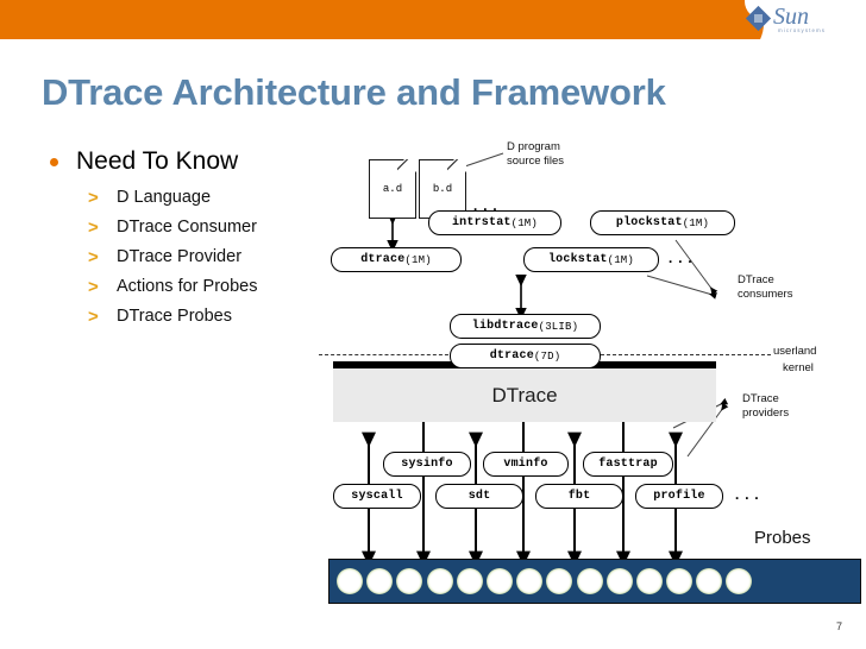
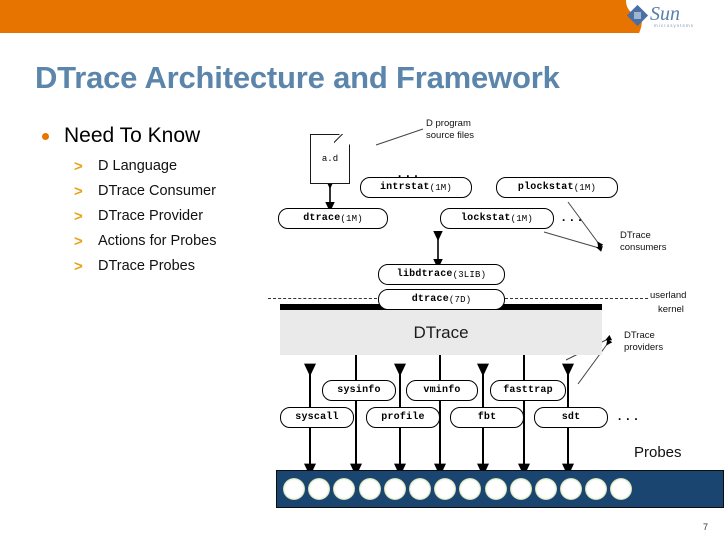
  Sun
  DTrace Architecture and Framework
  Need To Know
  >
  D Language
  >
  DTrace Consumer
  >
  DTrace Provider
  >
  Actions for Probes
  >
  DTrace Probes
  a.d
- b.d
  ...
  D program
  source files
  intrstat
  (1M)
  plockstat
  (1M)
  dtrace
  (1M)
  lockstat
  (1M)
  ...
  DTrace
  consumers
  libdtrace
  (3LIB)
  dtrace
  (7D)
  userland
  kernel
  DTrace
  sysinfo
  vminfo
  fasttrap
  syscall
- sdt
+ profile
  fbt
- profile
+ sdt
  ...
  DTrace
  providers
  Probes
  7
